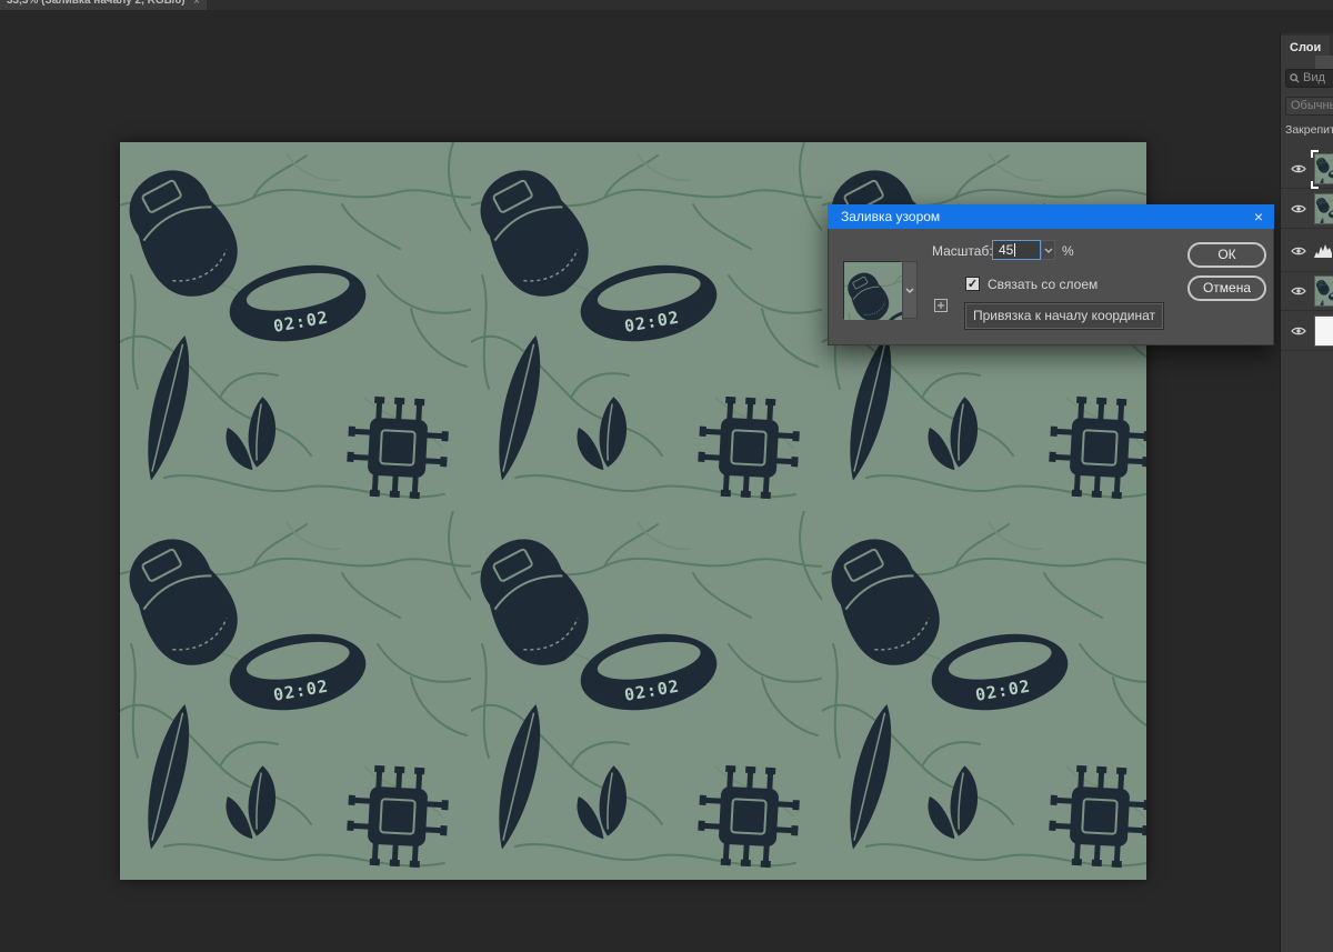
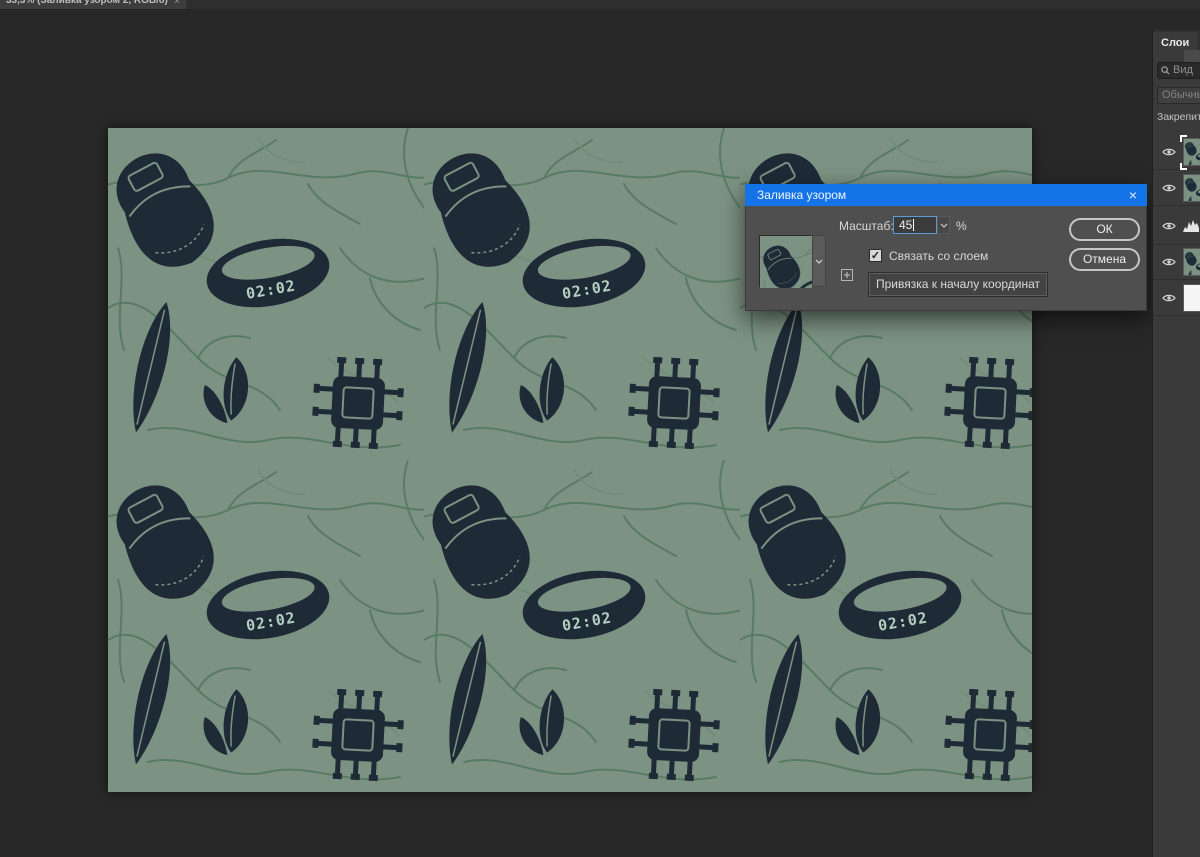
- 33,3% (Заливка началу 2, RGB/8)
+ 33,3% (Заливка узором 2, RGB/8)
  ×
  Заливка узором
  ×
  Масштаб:
  45
  %
  ✓
  Связать со слоем
  Привязка к началу координат
  ОК
  Отмена
  Слои
  Вид
  Обычн
  Закрепит
